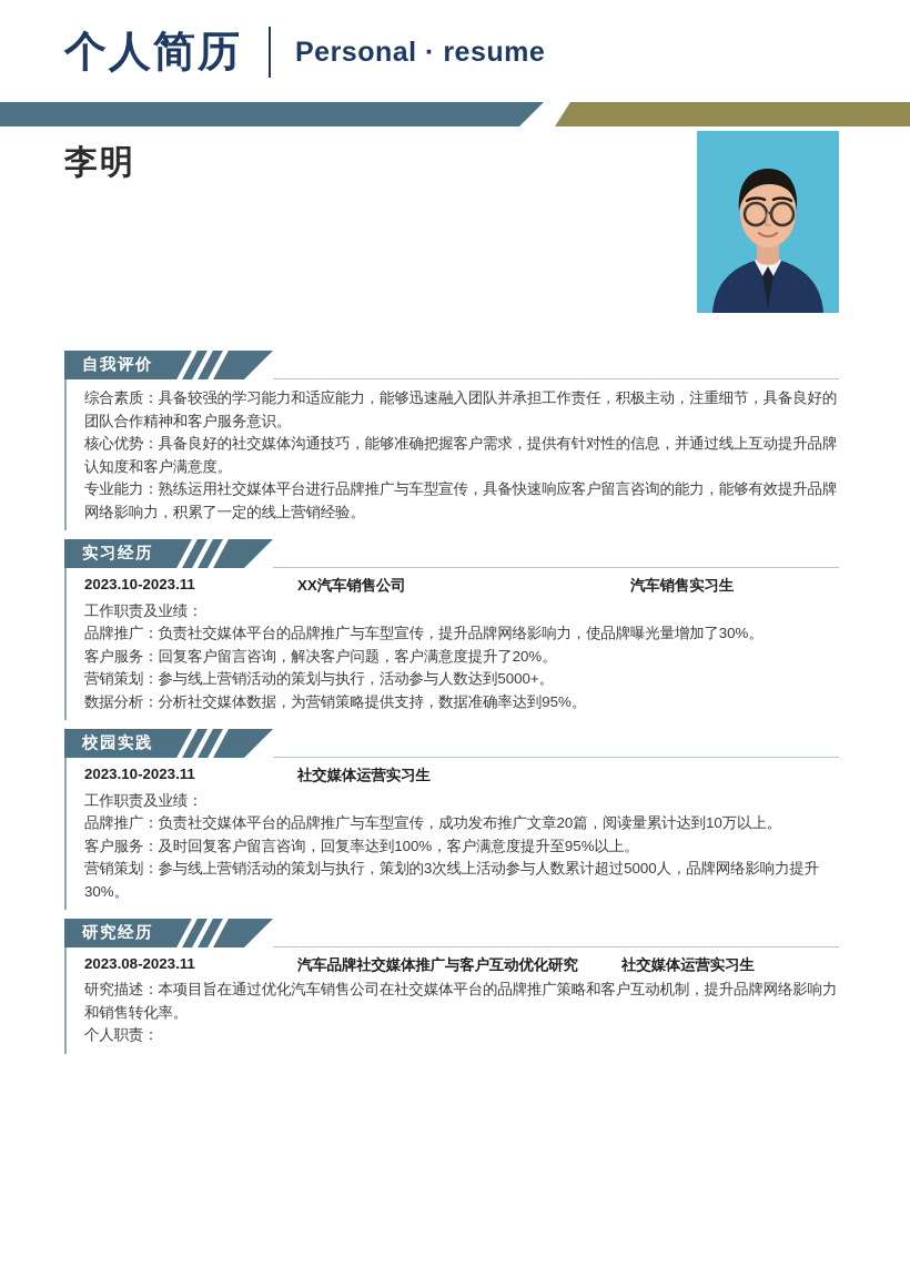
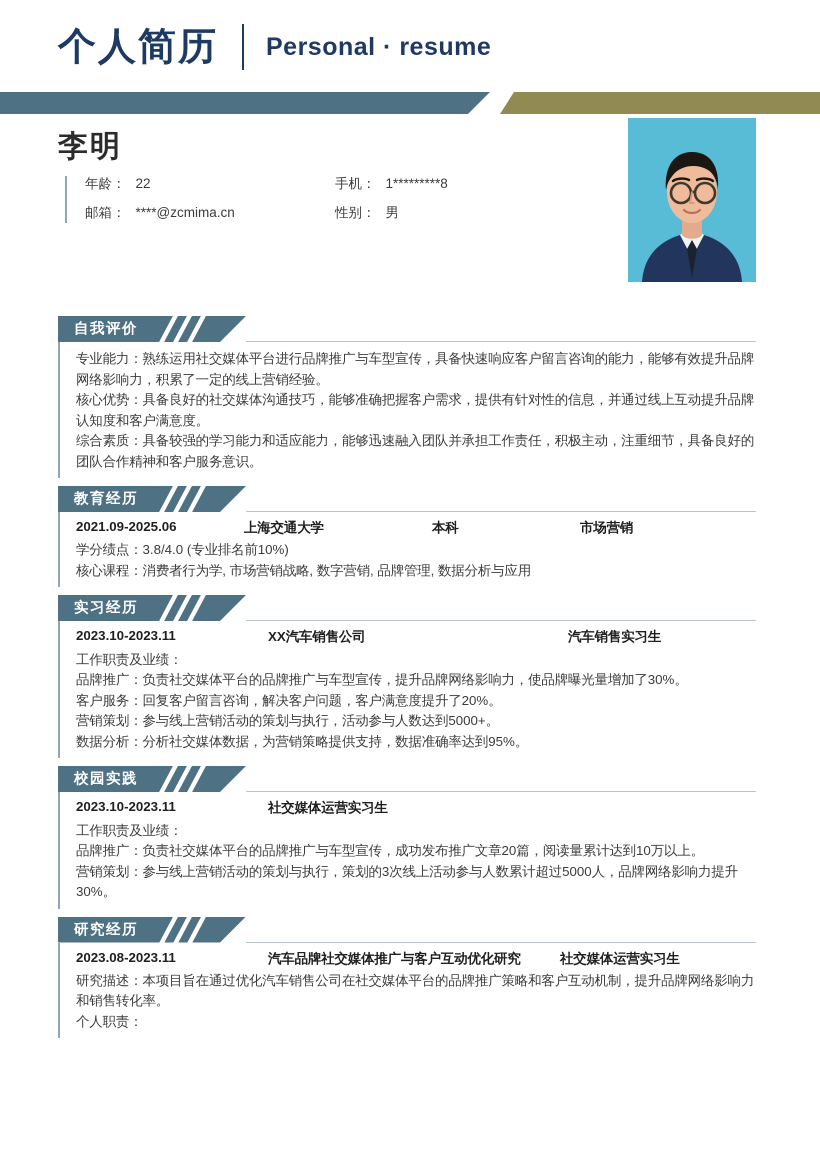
  个人简历
  Personal · resume
  李明
+ 年龄： 22
+ 手机： 1*********8
+ 邮箱： ****@zcmima.cn
+ 性别： 男
  自我评价
- 综合素质：具备较强的学习能力和适应能力，能够迅速融入团队并承担工作责任，积极主动，注重细节，具备良好的团队合作精神和客户服务意识。
+ 专业能力：熟练运用社交媒体平台进行品牌推广与车型宣传，具备快速响应客户留言咨询的能力，能够有效提升品牌网络影响力，积累了一定的线上营销经验。
  核心优势：具备良好的社交媒体沟通技巧，能够准确把握客户需求，提供有针对性的信息，并通过线上互动提升品牌认知度和客户满意度。
- 专业能力：熟练运用社交媒体平台进行品牌推广与车型宣传，具备快速响应客户留言咨询的能力，能够有效提升品牌网络影响力，积累了一定的线上营销经验。
+ 综合素质：具备较强的学习能力和适应能力，能够迅速融入团队并承担工作责任，积极主动，注重细节，具备良好的团队合作精神和客户服务意识。
+ 教育经历
+ 2021.09-2025.06
+ 上海交通大学
+ 本科
+ 市场营销
+ 学分绩点：3.8/4.0 (专业排名前10%)
+ 核心课程：消费者行为学, 市场营销战略, 数字营销, 品牌管理, 数据分析与应用
  实习经历
  2023.10-2023.11
  XX汽车销售公司
  汽车销售实习生
  工作职责及业绩：
  品牌推广：负责社交媒体平台的品牌推广与车型宣传，提升品牌网络影响力，使品牌曝光量增加了30%。
  客户服务：回复客户留言咨询，解决客户问题，客户满意度提升了20%。
  营销策划：参与线上营销活动的策划与执行，活动参与人数达到5000+。
  数据分析：分析社交媒体数据，为营销策略提供支持，数据准确率达到95%。
  校园实践
  2023.10-2023.11
  社交媒体运营实习生
  工作职责及业绩：
  品牌推广：负责社交媒体平台的品牌推广与车型宣传，成功发布推广文章20篇，阅读量累计达到10万以上。
- 客户服务：及时回复客户留言咨询，回复率达到100%，客户满意度提升至95%以上。
  营销策划：参与线上营销活动的策划与执行，策划的3次线上活动参与人数累计超过5000人，品牌网络影响力提升30%。
  研究经历
  2023.08-2023.11
  汽车品牌社交媒体推广与客户互动优化研究
  社交媒体运营实习生
  研究描述：本项目旨在通过优化汽车销售公司在社交媒体平台的品牌推广策略和客户互动机制，提升品牌网络影响力和销售转化率。
  个人职责：
